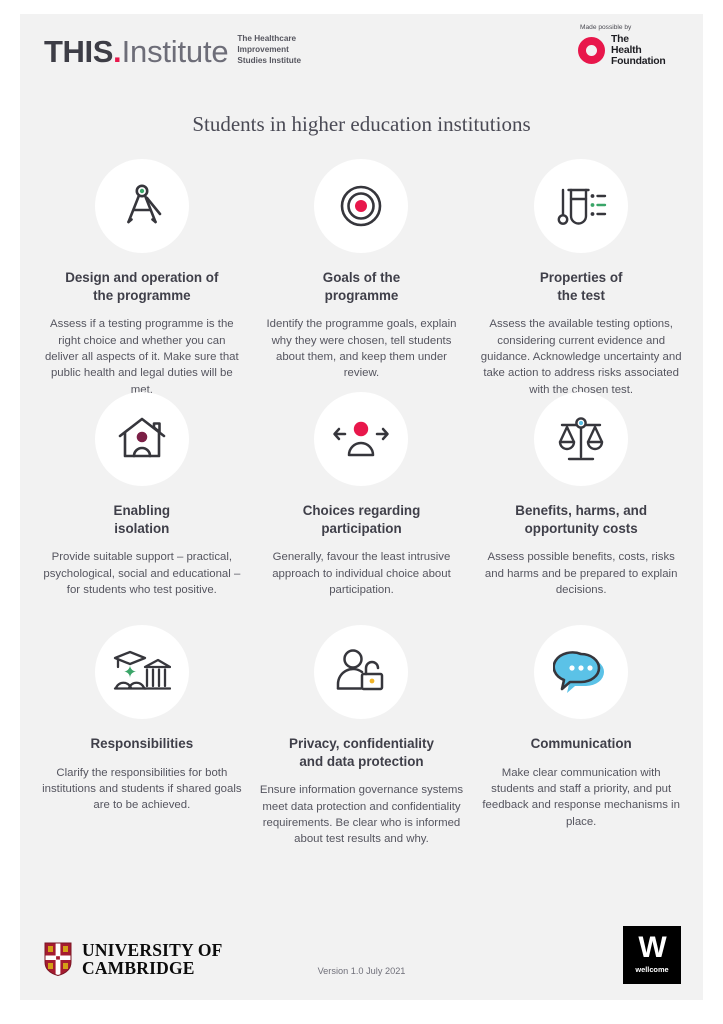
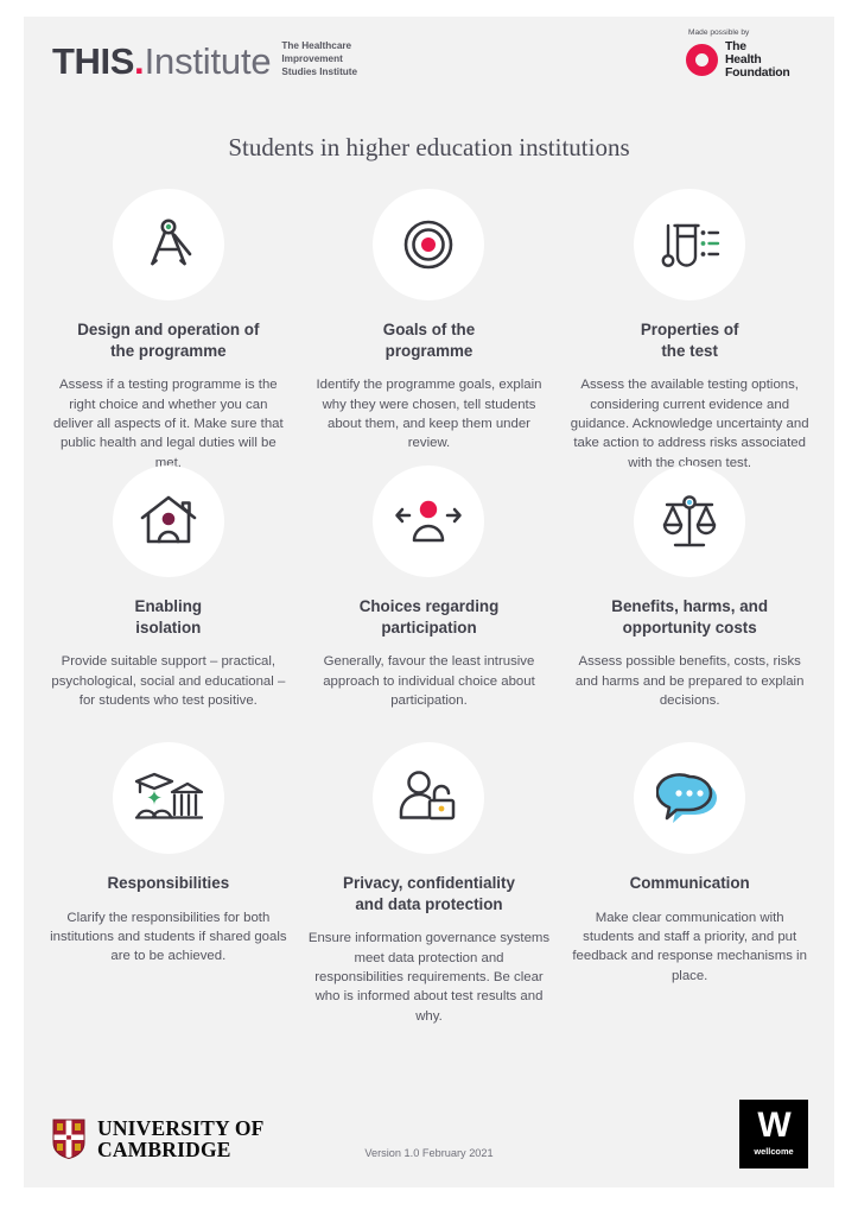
  THIS
  .
  Institute
  The Healthcare
  Improvement
  Studies Institute
  The
  Health
  Foundation
  Students in higher education institutions
  Design and operation of
  the programme
  Assess if a testing programme is the right choice and whether you can deliver all aspects of it. Make sure that public health and legal duties will be met.
  Goals of the
  programme
  Identify the programme goals, explain why they were chosen, tell students about them, and keep them under review.
  Properties of
  the test
  Assess the available testing options, considering current evidence and guidance. Acknowledge uncertainty and take action to address risks associated with the chosen test.
  Enabling
  isolation
  Provide suitable support – practical, psychological, social and educational – for students who test positive.
  Choices regarding
  participation
  Generally, favour the least intrusive approach to individual choice about participation.
  Benefits, harms, and
  opportunity costs
  Assess possible benefits, costs, risks and harms and be prepared to explain decisions.
  Responsibilities
  Clarify the responsibilities for both institutions and students if shared goals are to be achieved.
  Privacy, confidentiality
  and data protection
- Ensure information governance systems meet data protection and confidentiality requirements. Be clear who is informed about test results and why.
+ Ensure information governance systems meet data protection and responsibilities requirements. Be clear who is informed about test results and why.
  Communication
  Make clear communication with students and staff a priority, and put feedback and response mechanisms in place.
  UNIVERSITY OF
  CAMBRIDGE
- Version 1.0 July 2021
+ Version 1.0 February 2021
  W
  wellcome
